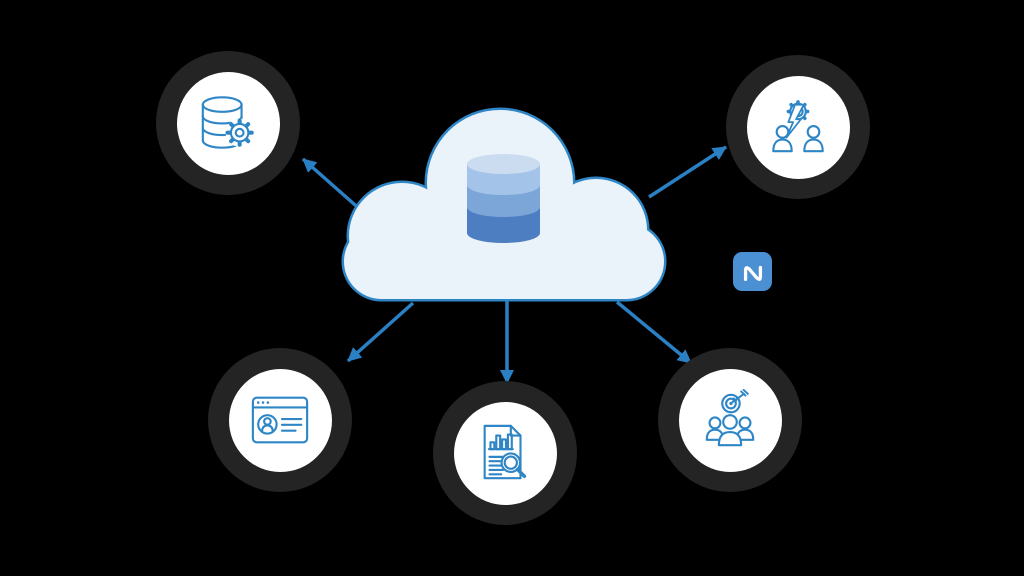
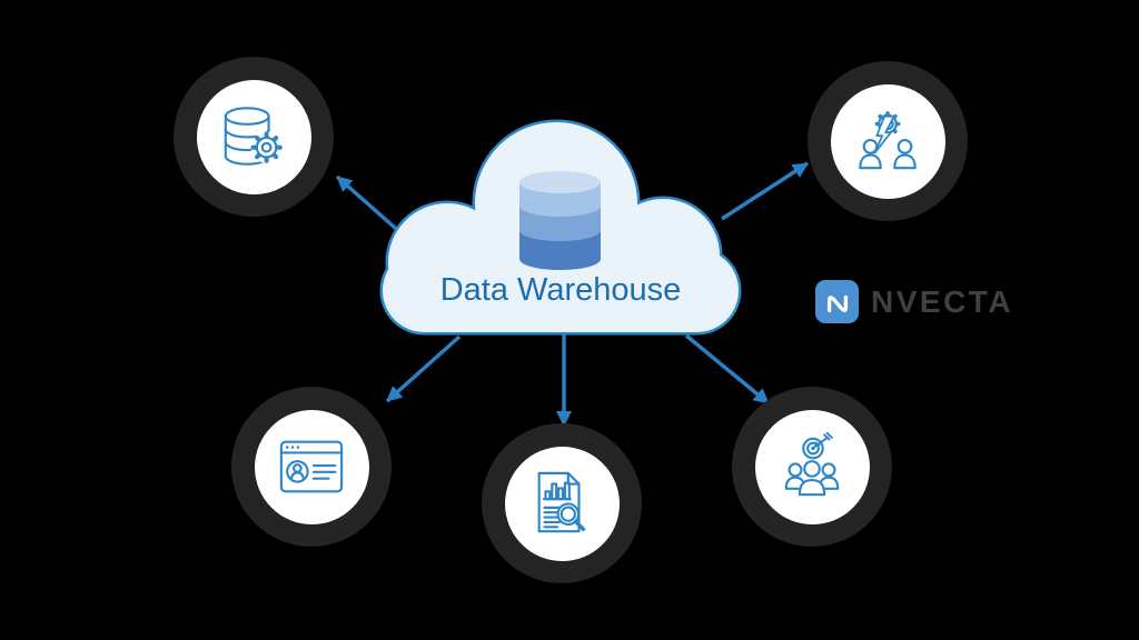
+ Data Warehouse
+ NVECTA
